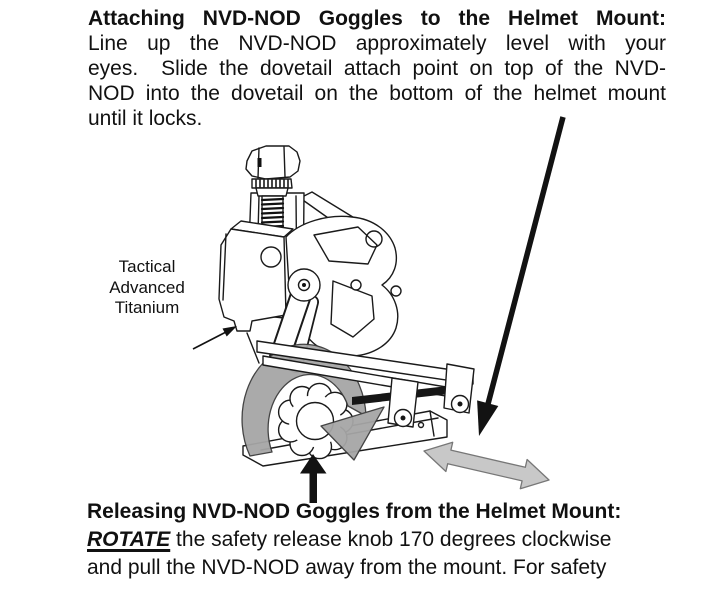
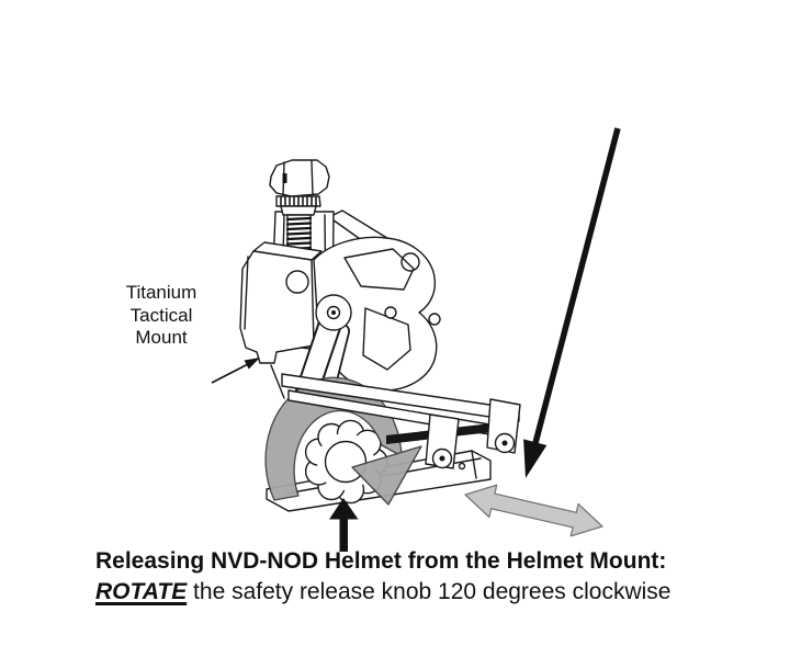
- Attaching NVD-NOD Goggles to the Helmet Mount:
- Line up the NVD-NOD approximately level with your
- eyes. Slide the dovetail attach point on top of the NVD-
- NOD into the dovetail on the bottom of the helmet mount
- until it locks.
- Tactical
+ Titanium
- Advanced
- Titanium
+ Tactical
+ Mount
- Releasing NVD-NOD Goggles from the Helmet Mount:
+ Releasing NVD-NOD Helmet from the Helmet Mount:
- ROTATE the safety release knob 170 degrees clockwise
+ ROTATE the safety release knob 120 degrees clockwise
- and pull the NVD-NOD away from the mount. For safety
